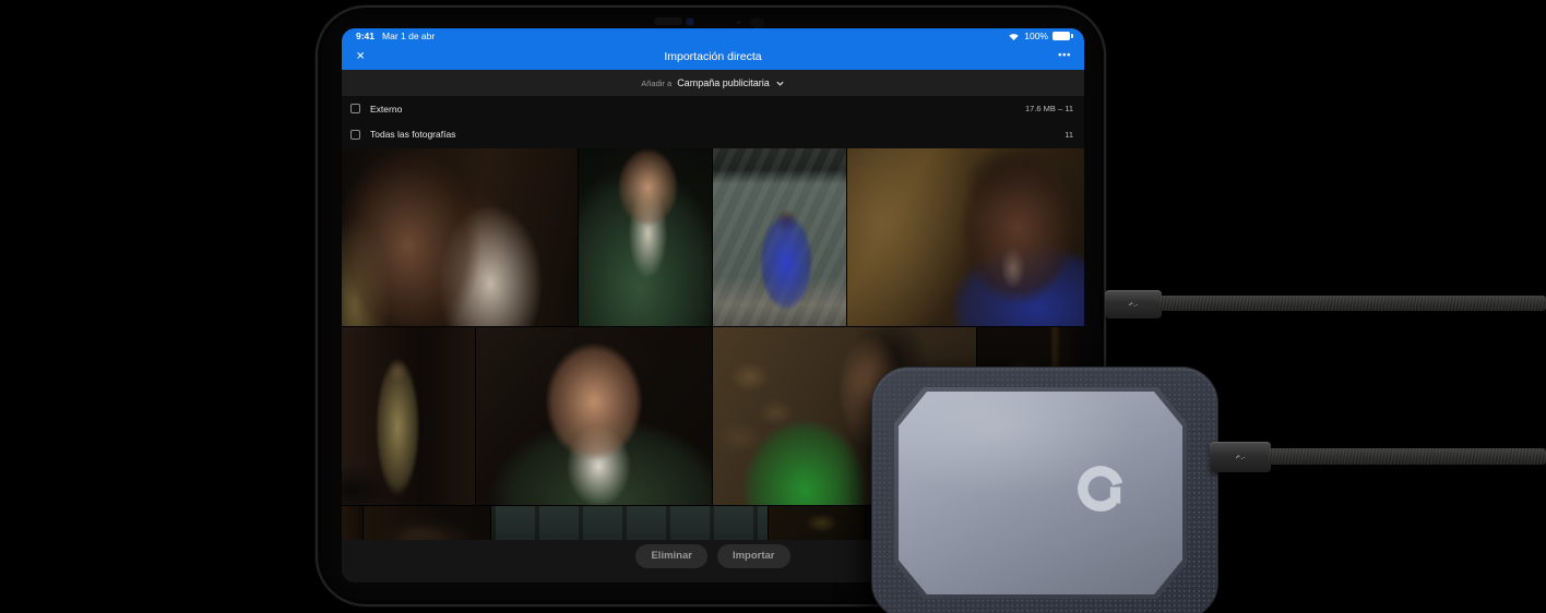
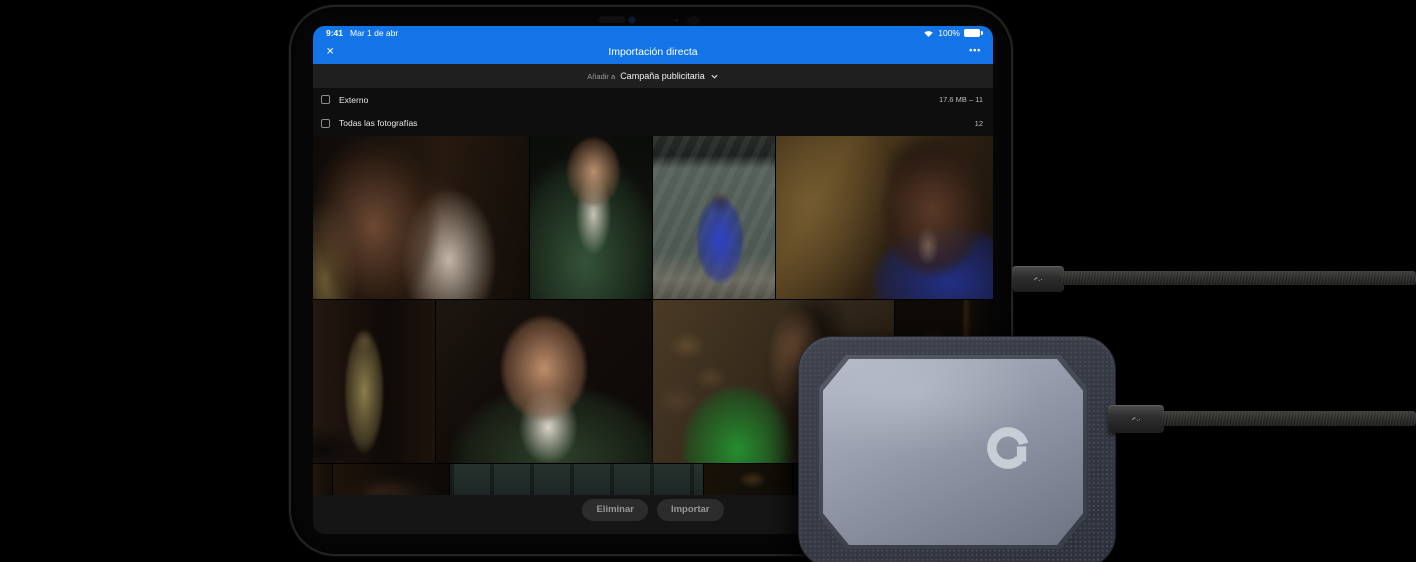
  9:41
  Mar 1 de abr
  100%
  ✕
  Importación directa
  •••
  Añadir a
  Campaña publicitaria
  Externo
  17.6 MB – 11
  Todas las fotografías
- 11
+ 12
  Eliminar
  Importar
